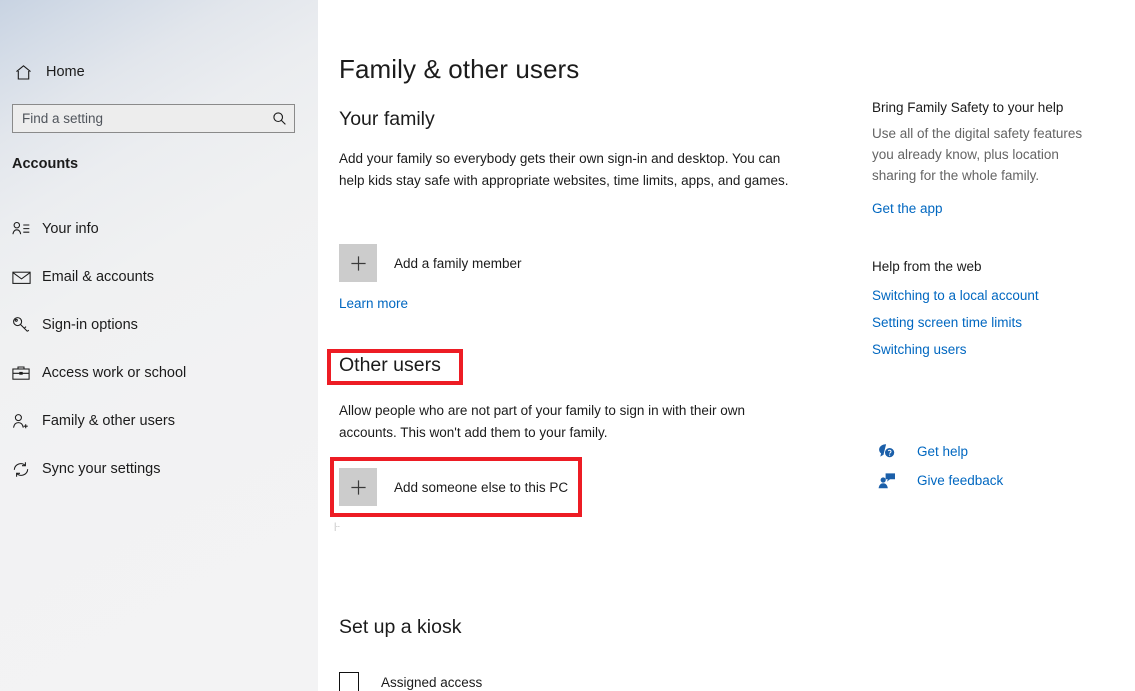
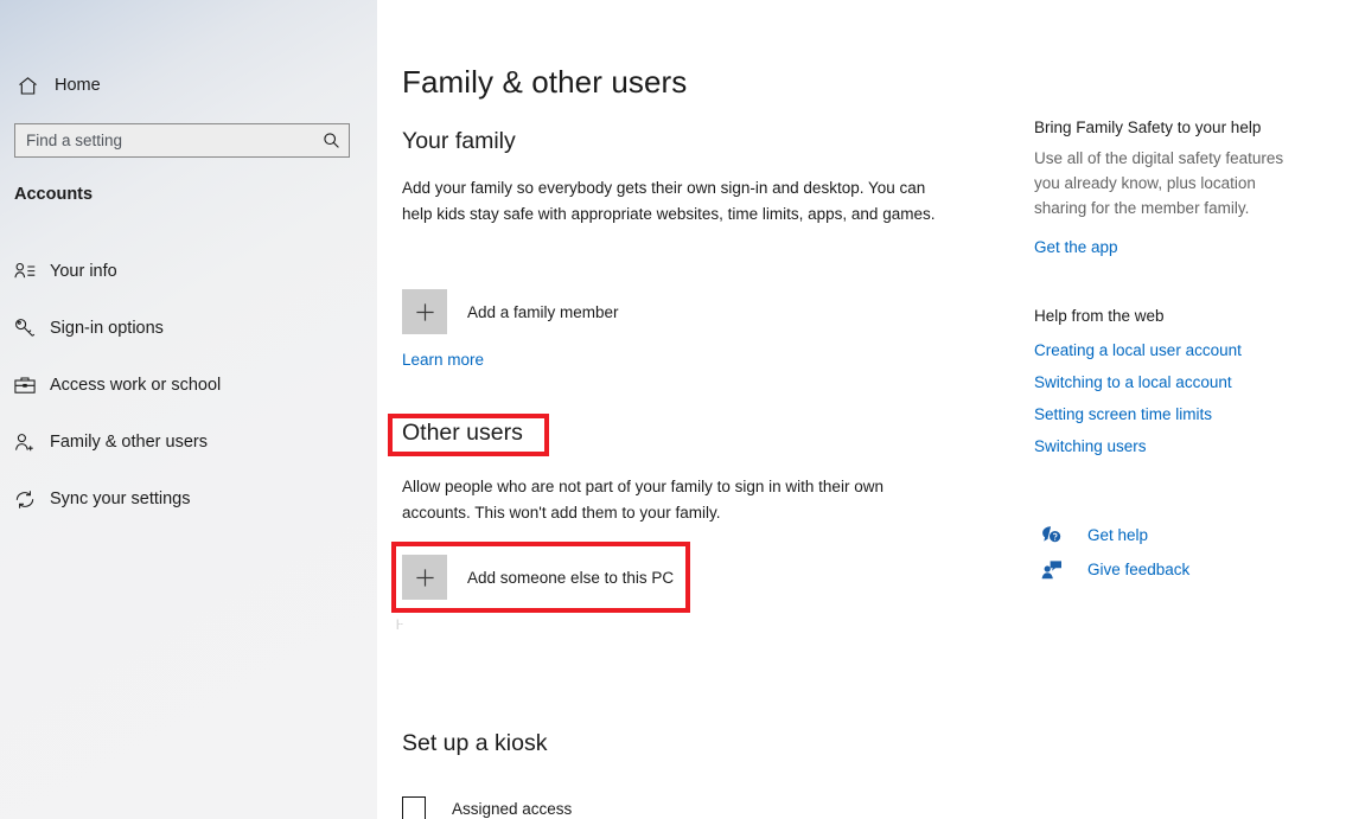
  Home
  Find a setting
  Accounts
  Your info
- Email & accounts
  Sign-in options
  Access work or school
  Family & other users
  Sync your settings
  Family & other users
  Your family
  Add your family so everybody gets their own sign-in and desktop. You can help kids stay safe with appropriate websites, time limits, apps, and games.
  Add a family member
  Learn more
  Other users
  Allow people who are not part of your family to sign in with their own accounts. This won't add them to your family.
  Add someone else to this PC
  |··
  Set up a kiosk
  Assigned access
  Bring Family Safety to your help
- Use all of the digital safety features you already know, plus location sharing for the whole family.
+ Use all of the digital safety features you already know, plus location sharing for the member family.
  Get the app
  Help from the web
+ Creating a local user account
  Switching to a local account
  Setting screen time limits
  Switching users
  Get help
  Give feedback
